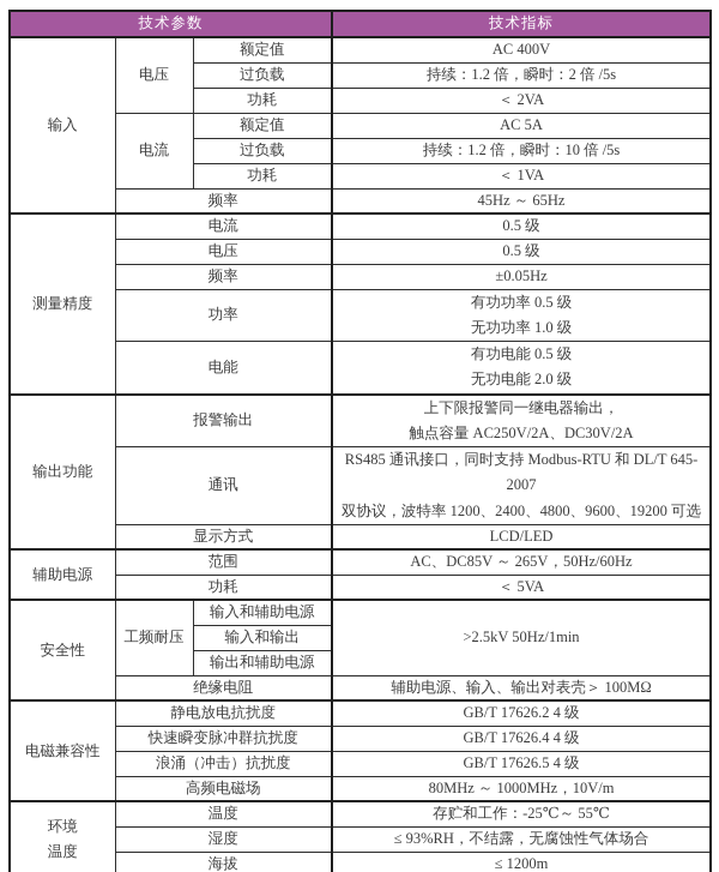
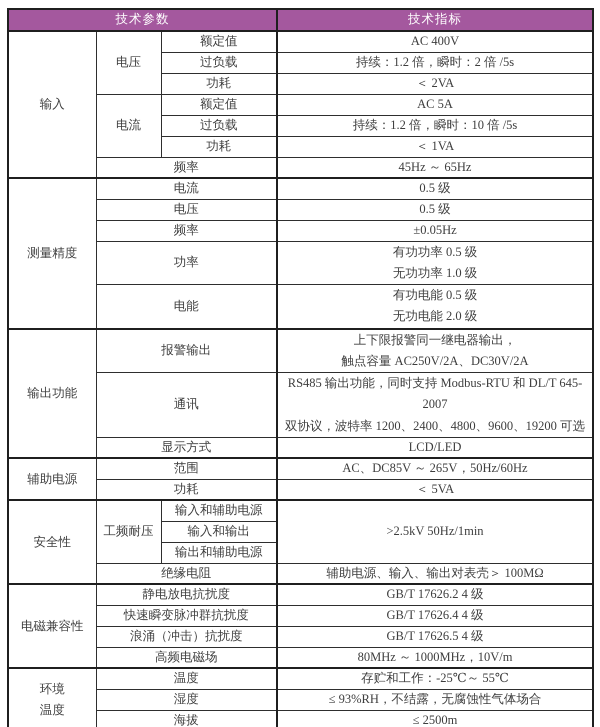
  技术参数	技术指标
  输入	电压	额定值	AC 400V
  过负载	持续：1.2 倍，瞬时：2 倍 /5s
  功耗	＜ 2VA
  电流	额定值	AC 5A
  过负载	持续：1.2 倍，瞬时：10 倍 /5s
  功耗	＜ 1VA
  频率	45Hz ～ 65Hz
  测量精度	电流	0.5 级
  电压	0.5 级
  频率	±0.05Hz
  功率	有功功率 0.5 级 无功功率 1.0 级
  电能	有功电能 0.5 级 无功电能 2.0 级
  输出功能	报警输出	上下限报警同一继电器输出， 触点容量 AC250V/2A、DC30V/2A
- 通讯	RS485 通讯接口，同时支持 Modbus-RTU 和 DL/T 645-2007 双协议，波特率 1200、2400、4800、9600、19200 可选
+ 通讯	RS485 输出功能，同时支持 Modbus-RTU 和 DL/T 645-2007 双协议，波特率 1200、2400、4800、9600、19200 可选
  显示方式	LCD/LED
  辅助电源	范围	AC、DC85V ～ 265V，50Hz/60Hz
  功耗	＜ 5VA
  安全性	工频耐压	输入和辅助电源	>2.5kV 50Hz/1min
  输入和输出
  输出和辅助电源
  绝缘电阻	辅助电源、输入、输出对表壳＞ 100MΩ
  电磁兼容性	静电放电抗扰度	GB/T 17626.2 4 级
  快速瞬变脉冲群抗扰度	GB/T 17626.4 4 级
  浪涌（冲击）抗扰度	GB/T 17626.5 4 级
  高频电磁场	80MHz ～ 1000MHz，10V/m
  环境 温度	温度	存贮和工作：-25℃～ 55℃
  湿度	≤ 93%RH，不结露，无腐蚀性气体场合
- 海拔	≤ 1200m
+ 海拔	≤ 2500m
